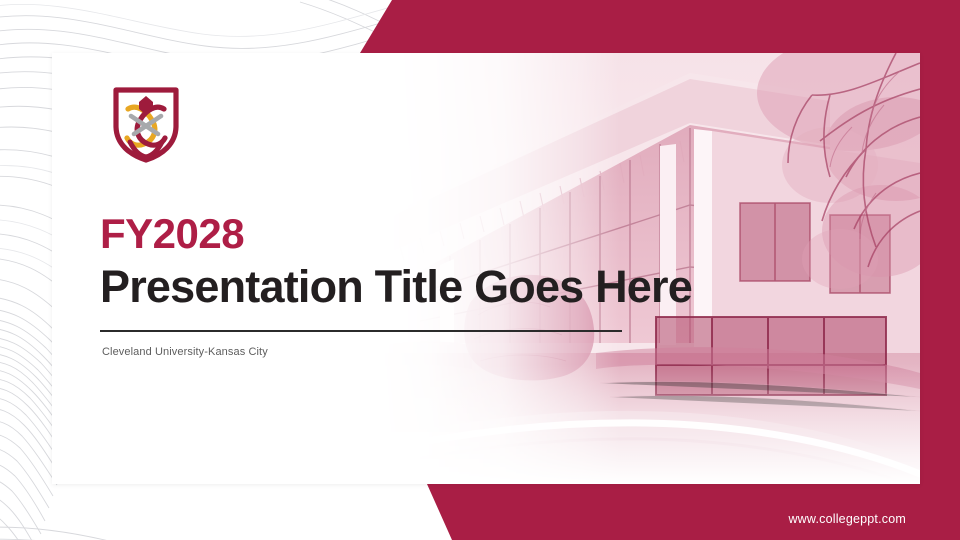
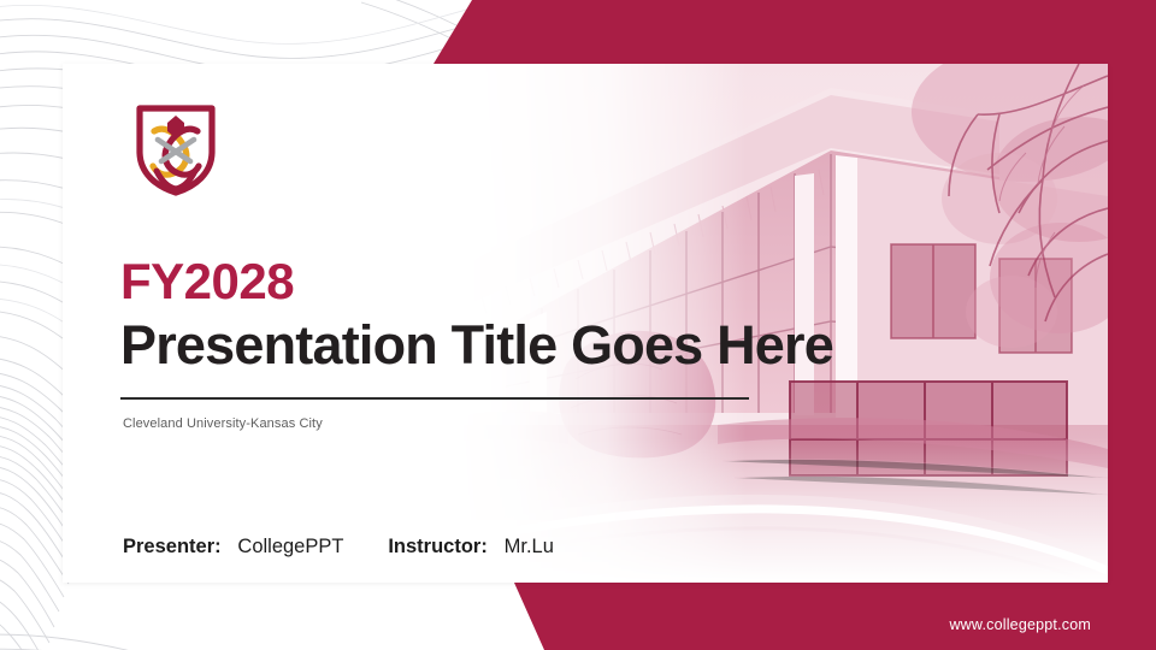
  FY2028
  Presentation Title Goes Here
  Cleveland University-Kansas City
+ Presenter: CollegePPT Instructor: Mr.Lu
  www.collegeppt.com
